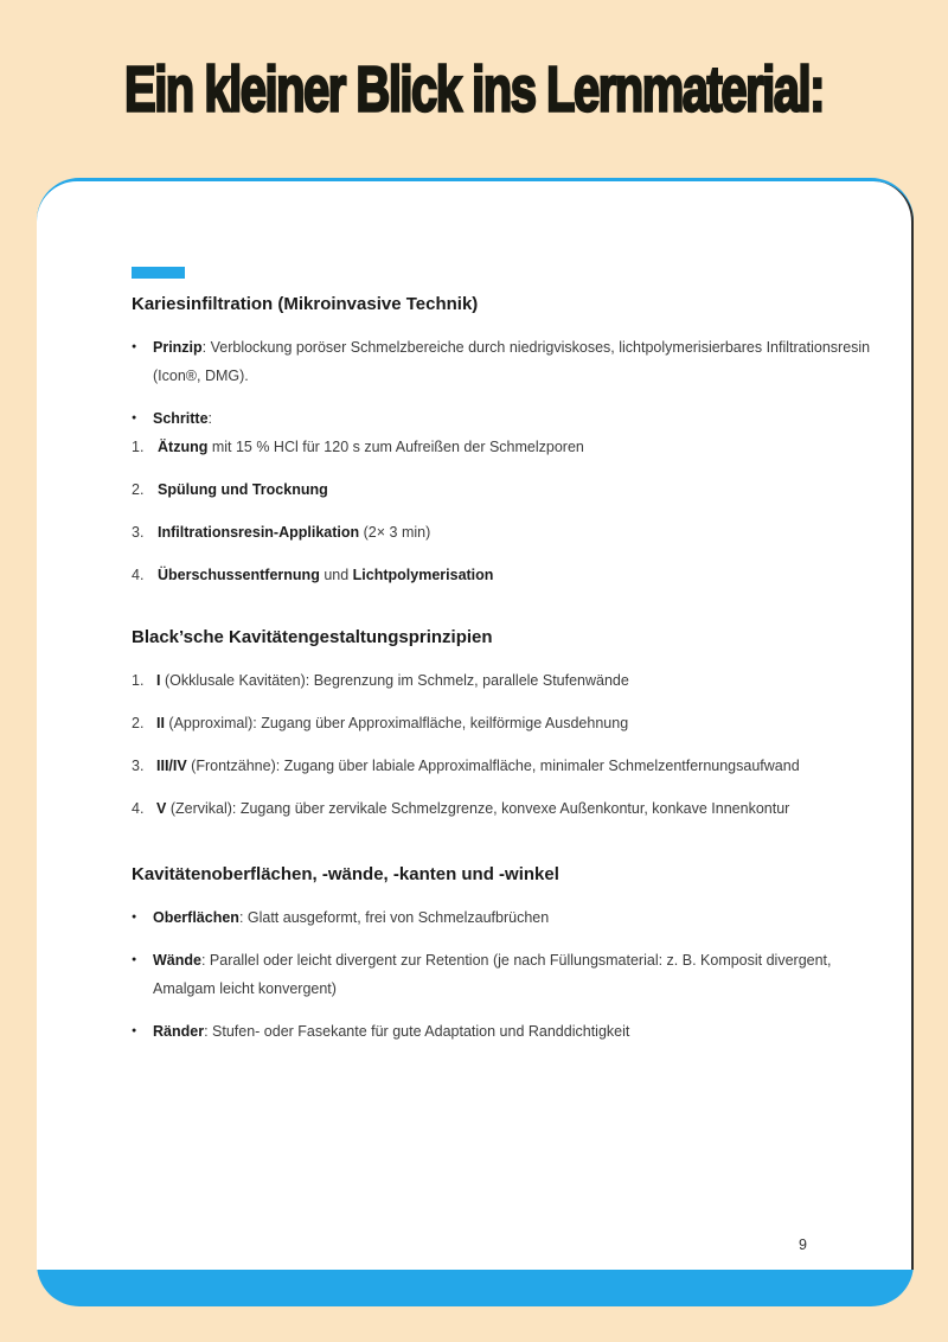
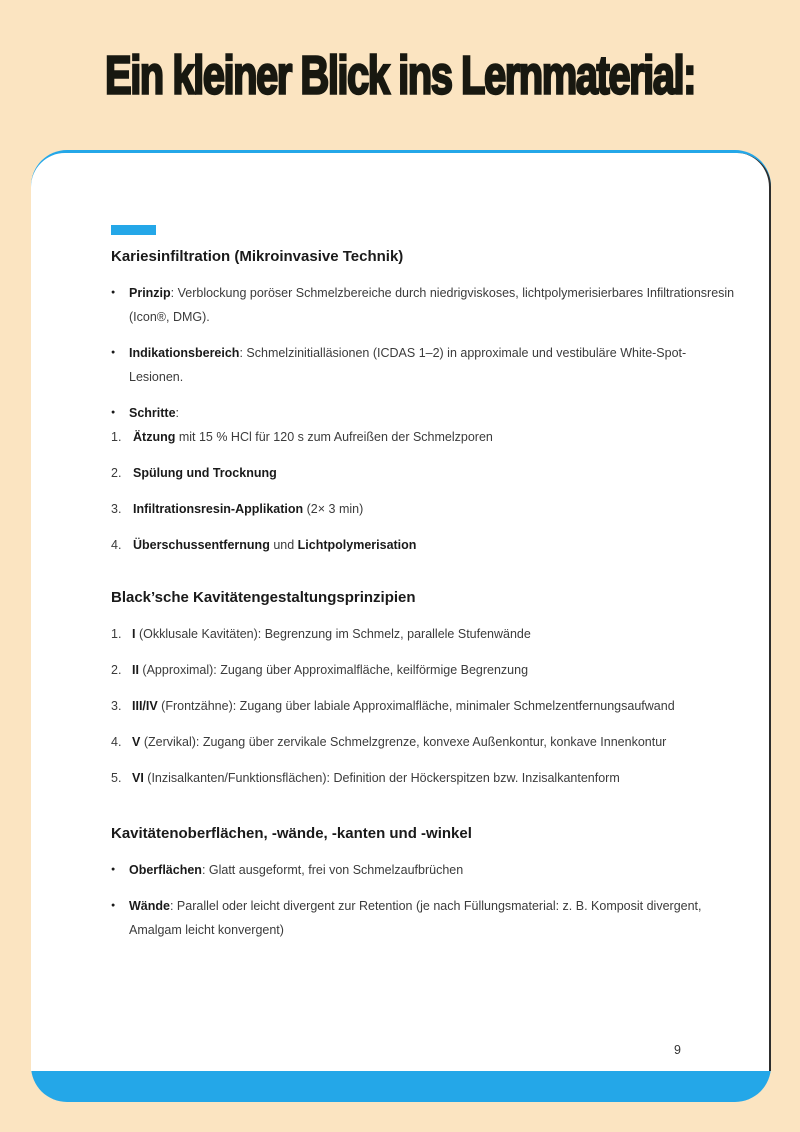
  Ein kleiner Blick ins Lernmaterial:
  Kariesinfiltration (Mikroinvasive Technik)
  Prinzip: Verblockung poröser Schmelzbereiche durch niedrigviskoses, lichtpolymerisierbares Infiltrationsresin (Icon®, DMG).
+ Indikationsbereich: Schmelzinitialläsionen (ICDAS 1–2) in approximale und vestibuläre White-Spot-Lesionen.
  Schritte:
  1.
  Ätzung mit 15 % HCl für 120 s zum Aufreißen der Schmelzporen
  2.
  Spülung und Trocknung
  3.
  Infiltrationsresin-Applikation (2× 3 min)
  4.
  Überschussentfernung und Lichtpolymerisation
  Black’sche Kavitätengestaltungsprinzipien
  1.
  I (Okklusale Kavitäten): Begrenzung im Schmelz, parallele Stufenwände
  2.
- II (Approximal): Zugang über Approximalfläche, keilförmige Ausdehnung
+ II (Approximal): Zugang über Approximalfläche, keilförmige Begrenzung
  3.
  III/IV (Frontzähne): Zugang über labiale Approximalfläche, minimaler Schmelzentfernungsaufwand
  4.
  V (Zervikal): Zugang über zervikale Schmelzgrenze, konvexe Außenkontur, konkave Innenkontur
+ 5.
+ VI (Inzisalkanten/Funktionsflächen): Definition der Höckerspitzen bzw. Inzisalkantenform
  Kavitätenoberflächen, -wände, -kanten und -winkel
  Oberflächen: Glatt ausgeformt, frei von Schmelzaufbrüchen
  Wände: Parallel oder leicht divergent zur Retention (je nach Füllungsmaterial: z. B. Komposit divergent, Amalgam leicht konvergent)
- Ränder: Stufen- oder Fasekante für gute Adaptation und Randdichtigkeit
  9
